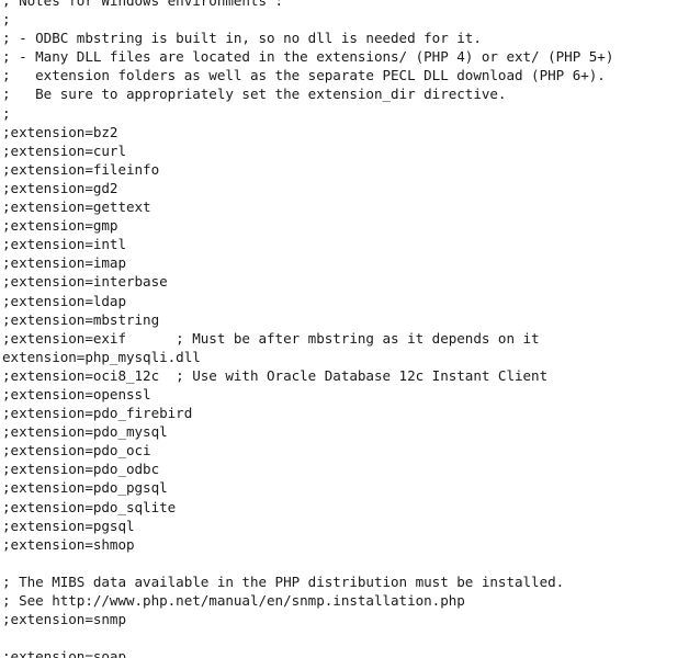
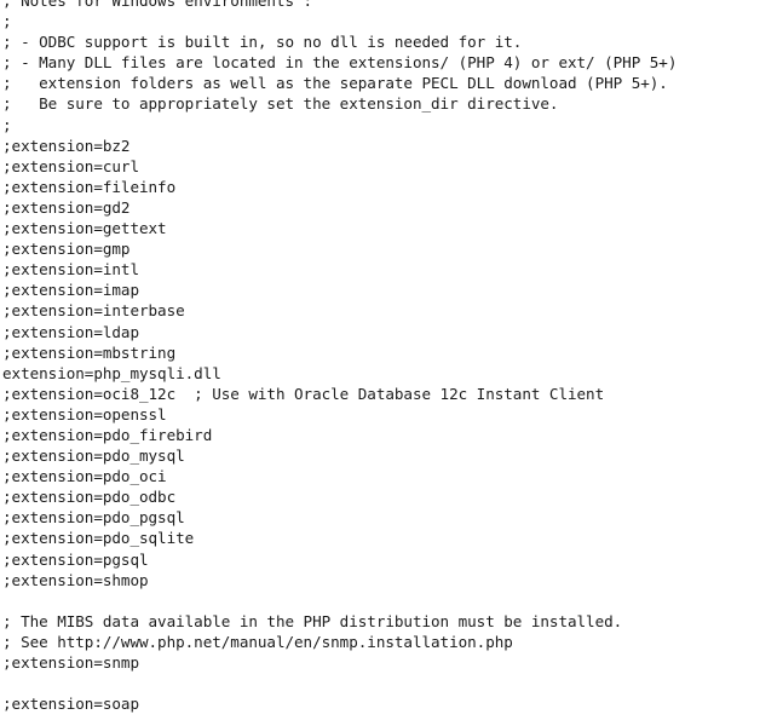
  ; Notes for Windows environments :
  ;
- ; - ODBC mbstring is built in, so no dll is needed for it.
+ ; - ODBC support is built in, so no dll is needed for it.
  ; - Many DLL files are located in the extensions/ (PHP 4) or ext/ (PHP 5+)
- ; extension folders as well as the separate PECL DLL download (PHP 6+).
+ ; extension folders as well as the separate PECL DLL download (PHP 5+).
  ; Be sure to appropriately set the extension_dir directive.
  ;
  ;extension=bz2
  ;extension=curl
  ;extension=fileinfo
  ;extension=gd2
  ;extension=gettext
  ;extension=gmp
  ;extension=intl
  ;extension=imap
  ;extension=interbase
  ;extension=ldap
  ;extension=mbstring
- ;extension=exif ; Must be after mbstring as it depends on it
  extension=php_mysqli.dll
  ;extension=oci8_12c ; Use with Oracle Database 12c Instant Client
  ;extension=openssl
  ;extension=pdo_firebird
  ;extension=pdo_mysql
  ;extension=pdo_oci
  ;extension=pdo_odbc
  ;extension=pdo_pgsql
  ;extension=pdo_sqlite
  ;extension=pgsql
  ;extension=shmop
  ; The MIBS data available in the PHP distribution must be installed.
  ; See http://www.php.net/manual/en/snmp.installation.php
  ;extension=snmp
  ;extension=soap
